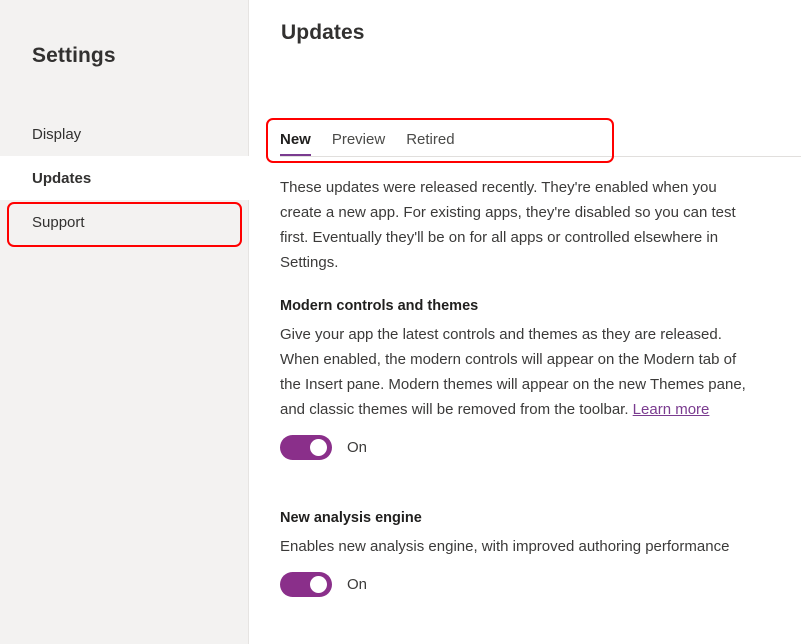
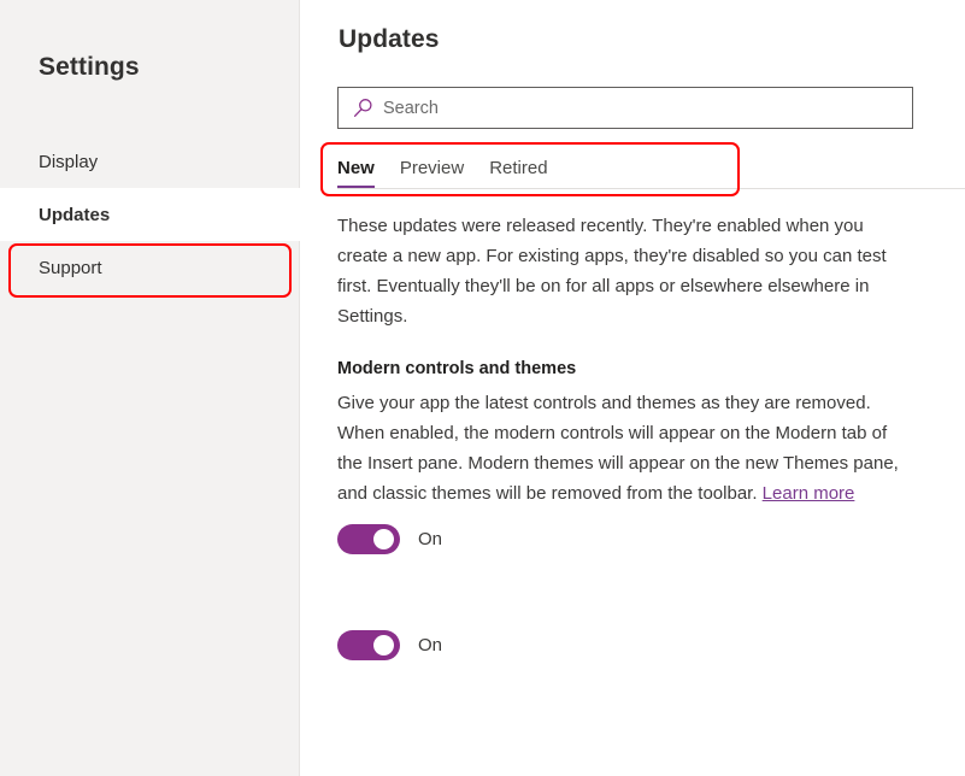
  Settings
  Display
  Updates
  Support
  Updates
+ Search
  New
  Preview
  Retired
- These updates were released recently. They're enabled when you create a new app. For existing apps, they're disabled so you can test first. Eventually they'll be on for all apps or controlled elsewhere in Settings.
+ These updates were released recently. They're enabled when you create a new app. For existing apps, they're disabled so you can test first. Eventually they'll be on for all apps or elsewhere elsewhere in Settings.
  Modern controls and themes
- Give your app the latest controls and themes as they are released. When enabled, the modern controls will appear on the Modern tab of the Insert pane. Modern themes will appear on the new Themes pane, and classic themes will be removed from the toolbar. Learn more
+ Give your app the latest controls and themes as they are removed. When enabled, the modern controls will appear on the Modern tab of the Insert pane. Modern themes will appear on the new Themes pane, and classic themes will be removed from the toolbar. Learn more
  On
- New analysis engine
- Enables new analysis engine, with improved authoring performance
  On
